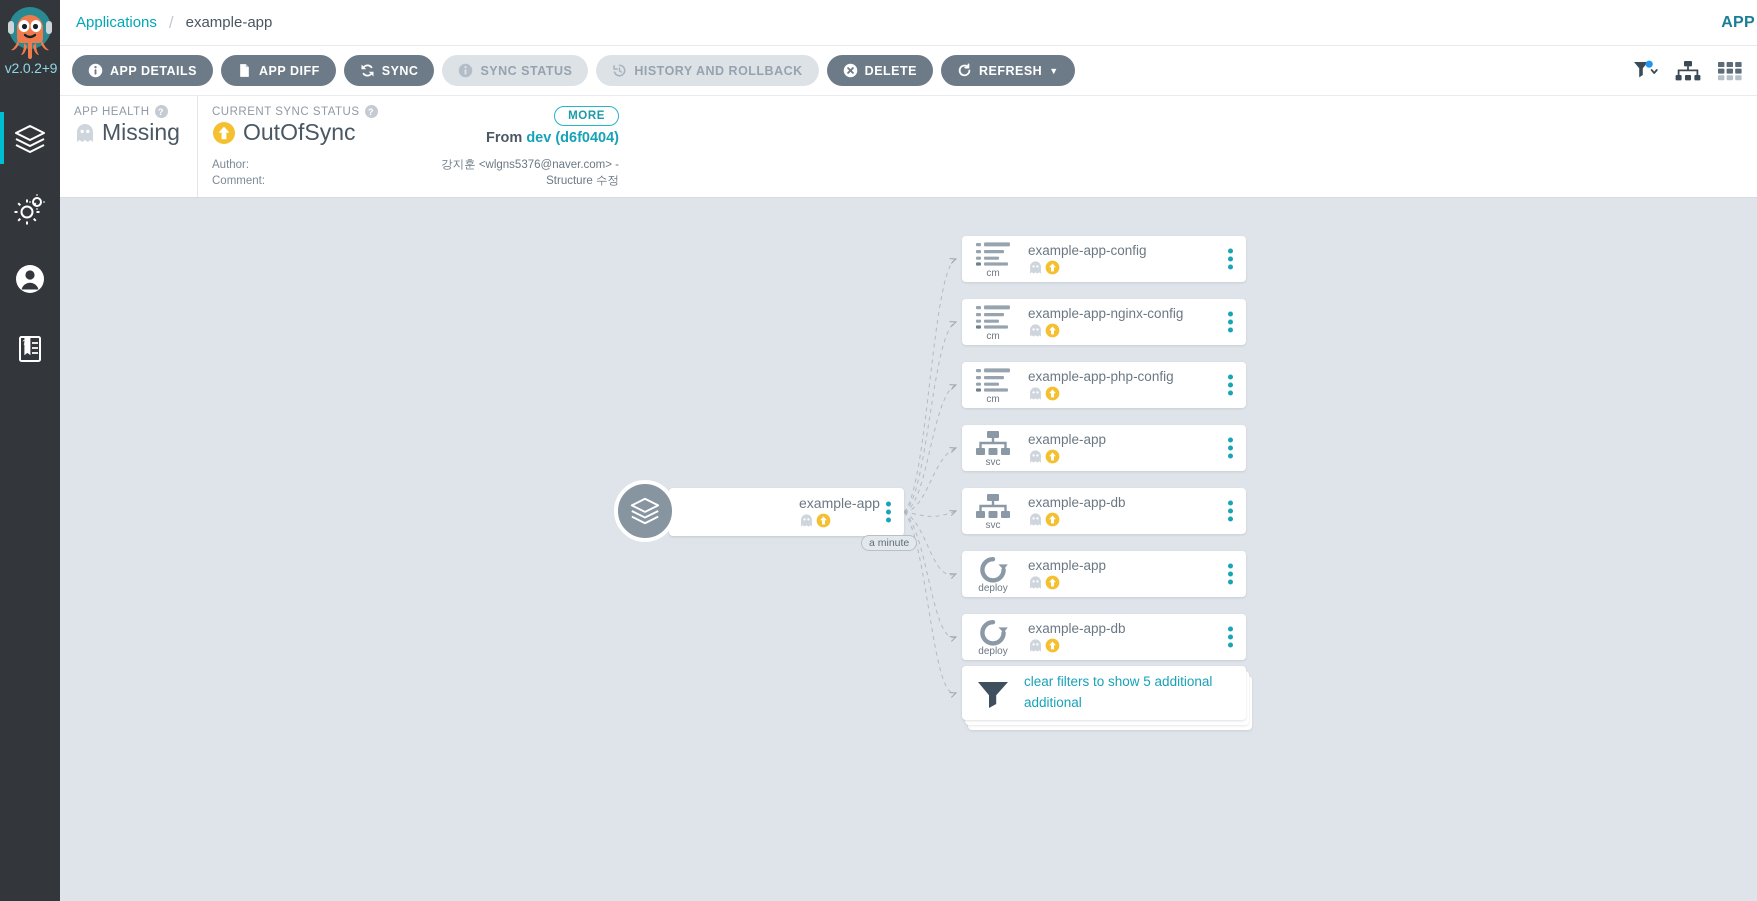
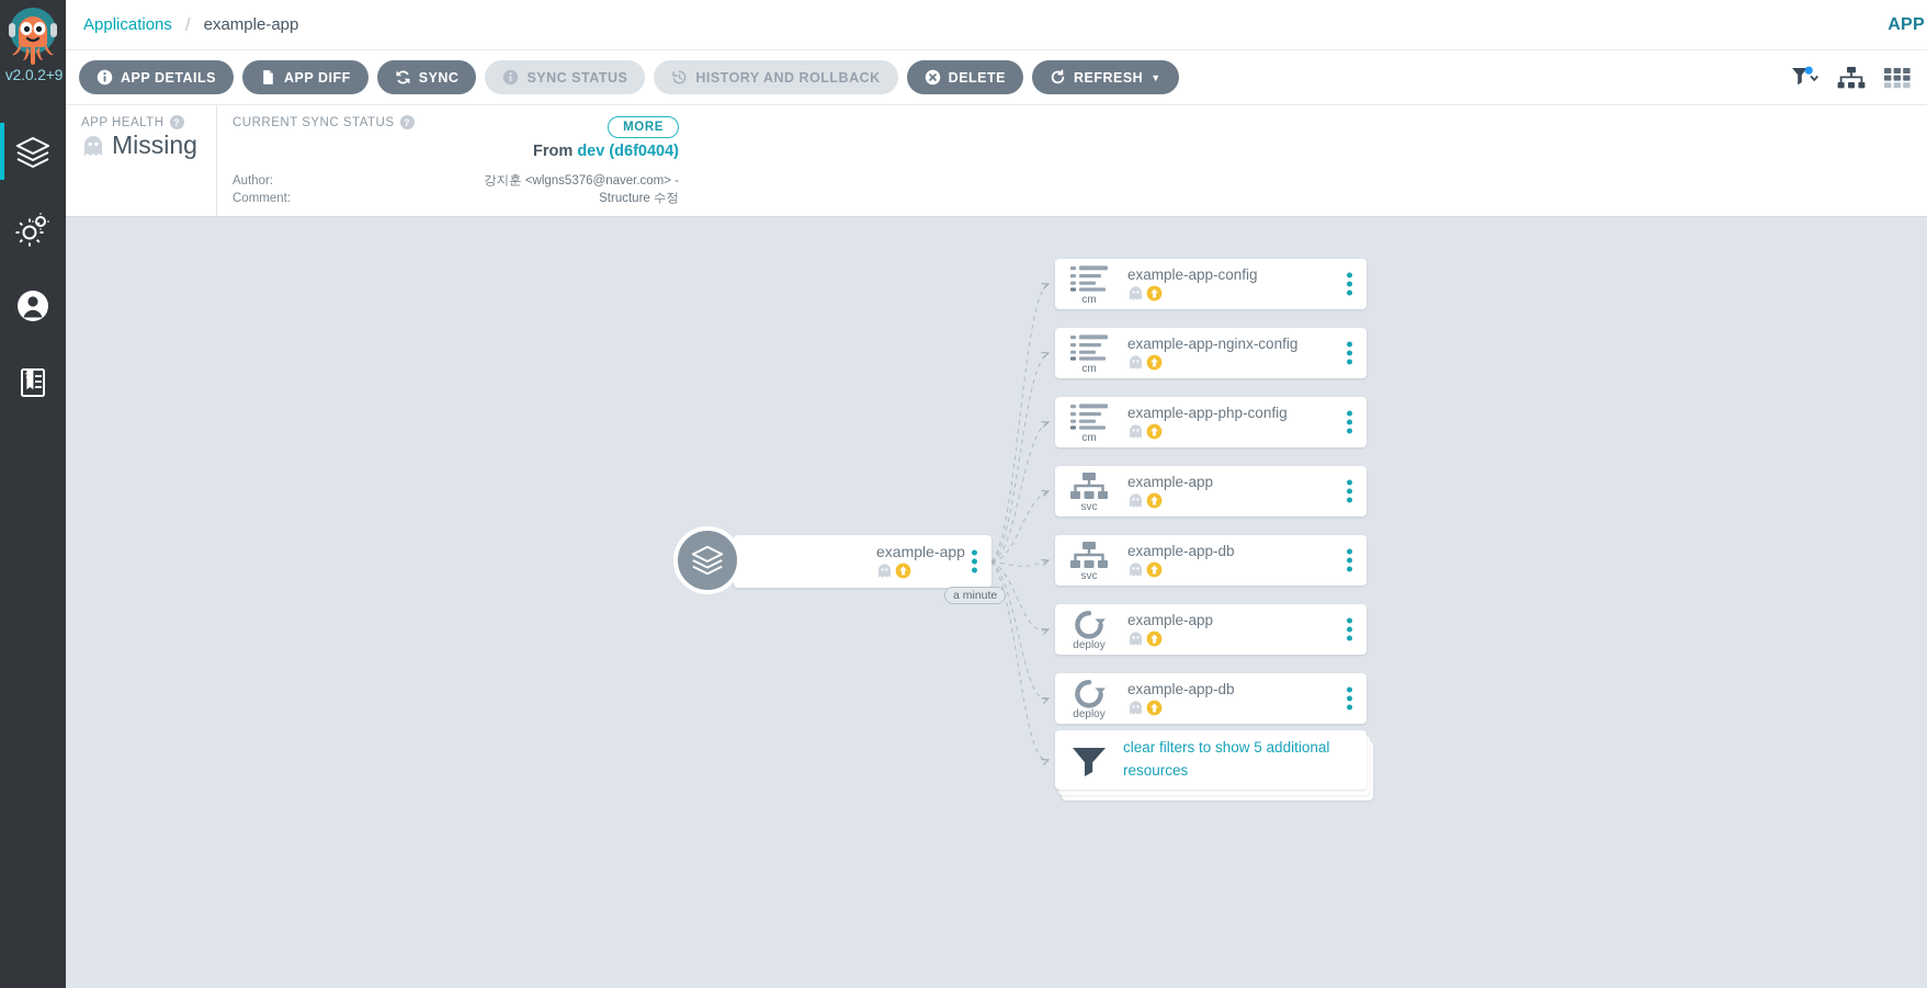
  v2.0.2+9
  Applications
  /
  example-app
  APP
  APP DETAILS
  APP DIFF
  SYNC
  SYNC STATUS
  HISTORY AND ROLLBACK
  DELETE
  REFRESH
  ▼
  APP HEALTH
  ?
  Missing
  CURRENT SYNC STATUS
  ?
- OutOfSync
  MORE
  From dev (d6f0404)
  Author:
  강지훈 <wlgns5376@naver.com> -
  Comment:
  Structure 수정
  example-app
  a minute
  cm
  example-app-config
  cm
  example-app-nginx-config
  cm
  example-app-php-config
  svc
  example-app
  svc
  example-app-db
  deploy
  example-app
  deploy
  example-app-db
- clear filters to show 5 additional additional
+ clear filters to show 5 additional resources
